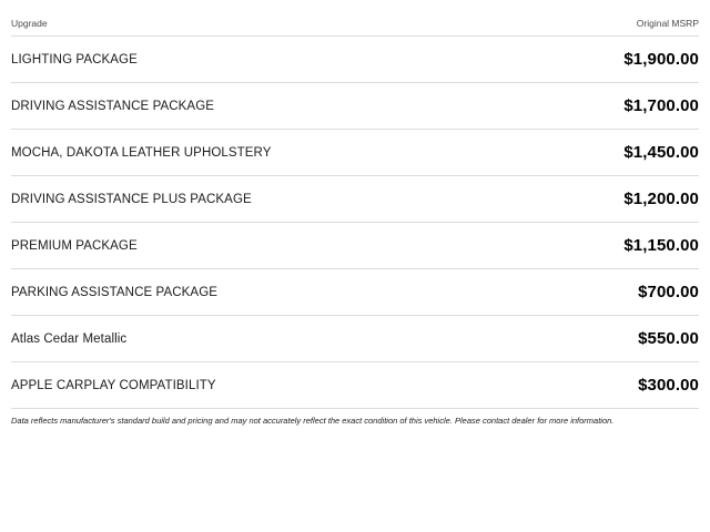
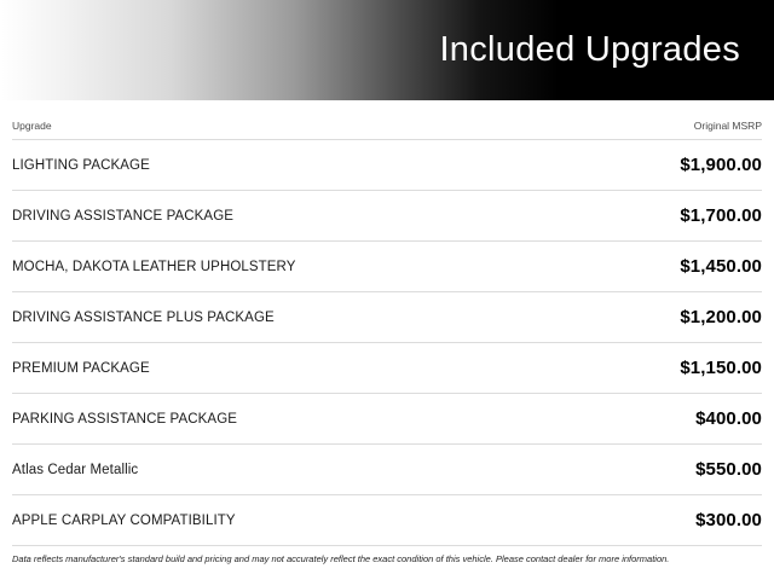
+ Included Upgrades
  Upgrade
  Original MSRP
  LIGHTING PACKAGE
  $1,900.00
  DRIVING ASSISTANCE PACKAGE
  $1,700.00
  MOCHA, DAKOTA LEATHER UPHOLSTERY
  $1,450.00
  DRIVING ASSISTANCE PLUS PACKAGE
  $1,200.00
  PREMIUM PACKAGE
  $1,150.00
  PARKING ASSISTANCE PACKAGE
- $700.00
+ $400.00
  Atlas Cedar Metallic
  $550.00
  APPLE CARPLAY COMPATIBILITY
  $300.00
  Data reflects manufacturer's standard build and pricing and may not accurately reflect the exact condition of this vehicle. Please contact dealer for more information.
